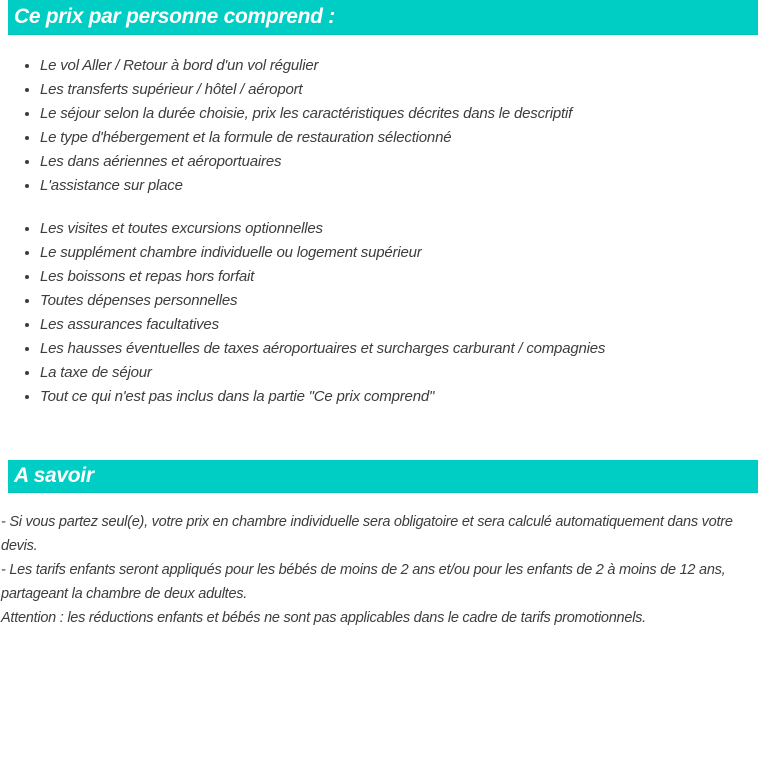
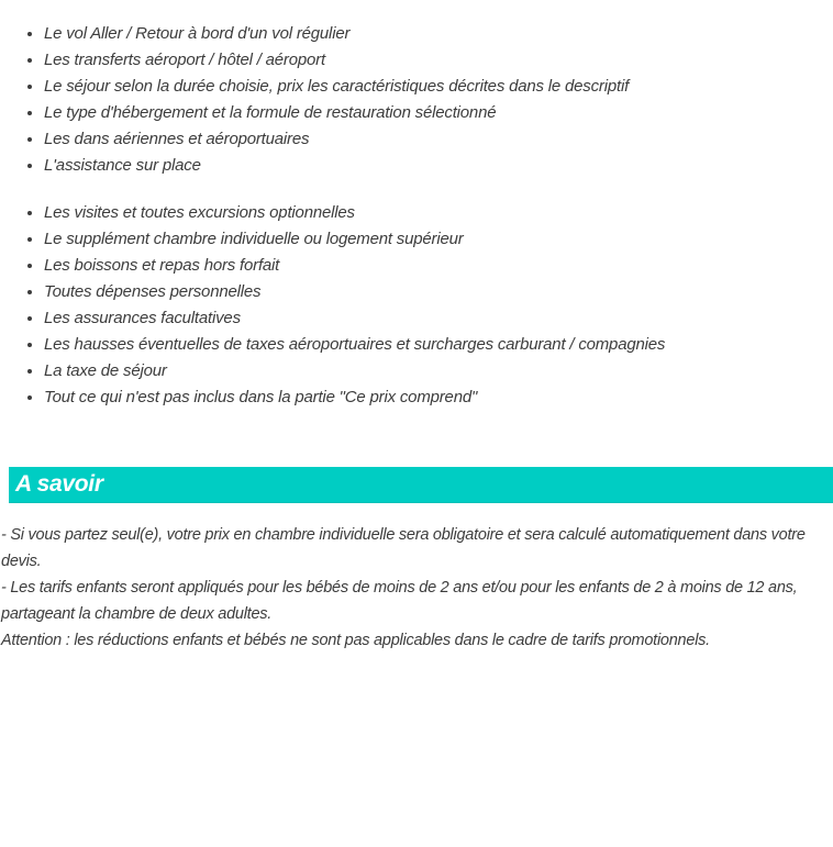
- Ce prix par personne comprend :
  Le vol Aller / Retour à bord d'un vol régulier
- Les transferts supérieur / hôtel / aéroport
+ Les transferts aéroport / hôtel / aéroport
  Le séjour selon la durée choisie, prix les caractéristiques décrites dans le descriptif
  Le type d'hébergement et la formule de restauration sélectionné
  Les dans aériennes et aéroportuaires
  L'assistance sur place
  Les visites et toutes excursions optionnelles
  Le supplément chambre individuelle ou logement supérieur
  Les boissons et repas hors forfait
  Toutes dépenses personnelles
  Les assurances facultatives
  Les hausses éventuelles de taxes aéroportuaires et surcharges carburant / compagnies
  La taxe de séjour
  Tout ce qui n'est pas inclus dans la partie "Ce prix comprend"
  A savoir
  - Si vous partez seul(e), votre prix en chambre individuelle sera obligatoire et sera calculé automatiquement dans votre devis.
  - Les tarifs enfants seront appliqués pour les bébés de moins de 2 ans et/ou pour les enfants de 2 à moins de 12 ans, partageant la chambre de deux adultes.
  Attention : les réductions enfants et bébés ne sont pas applicables dans le cadre de tarifs promotionnels.
